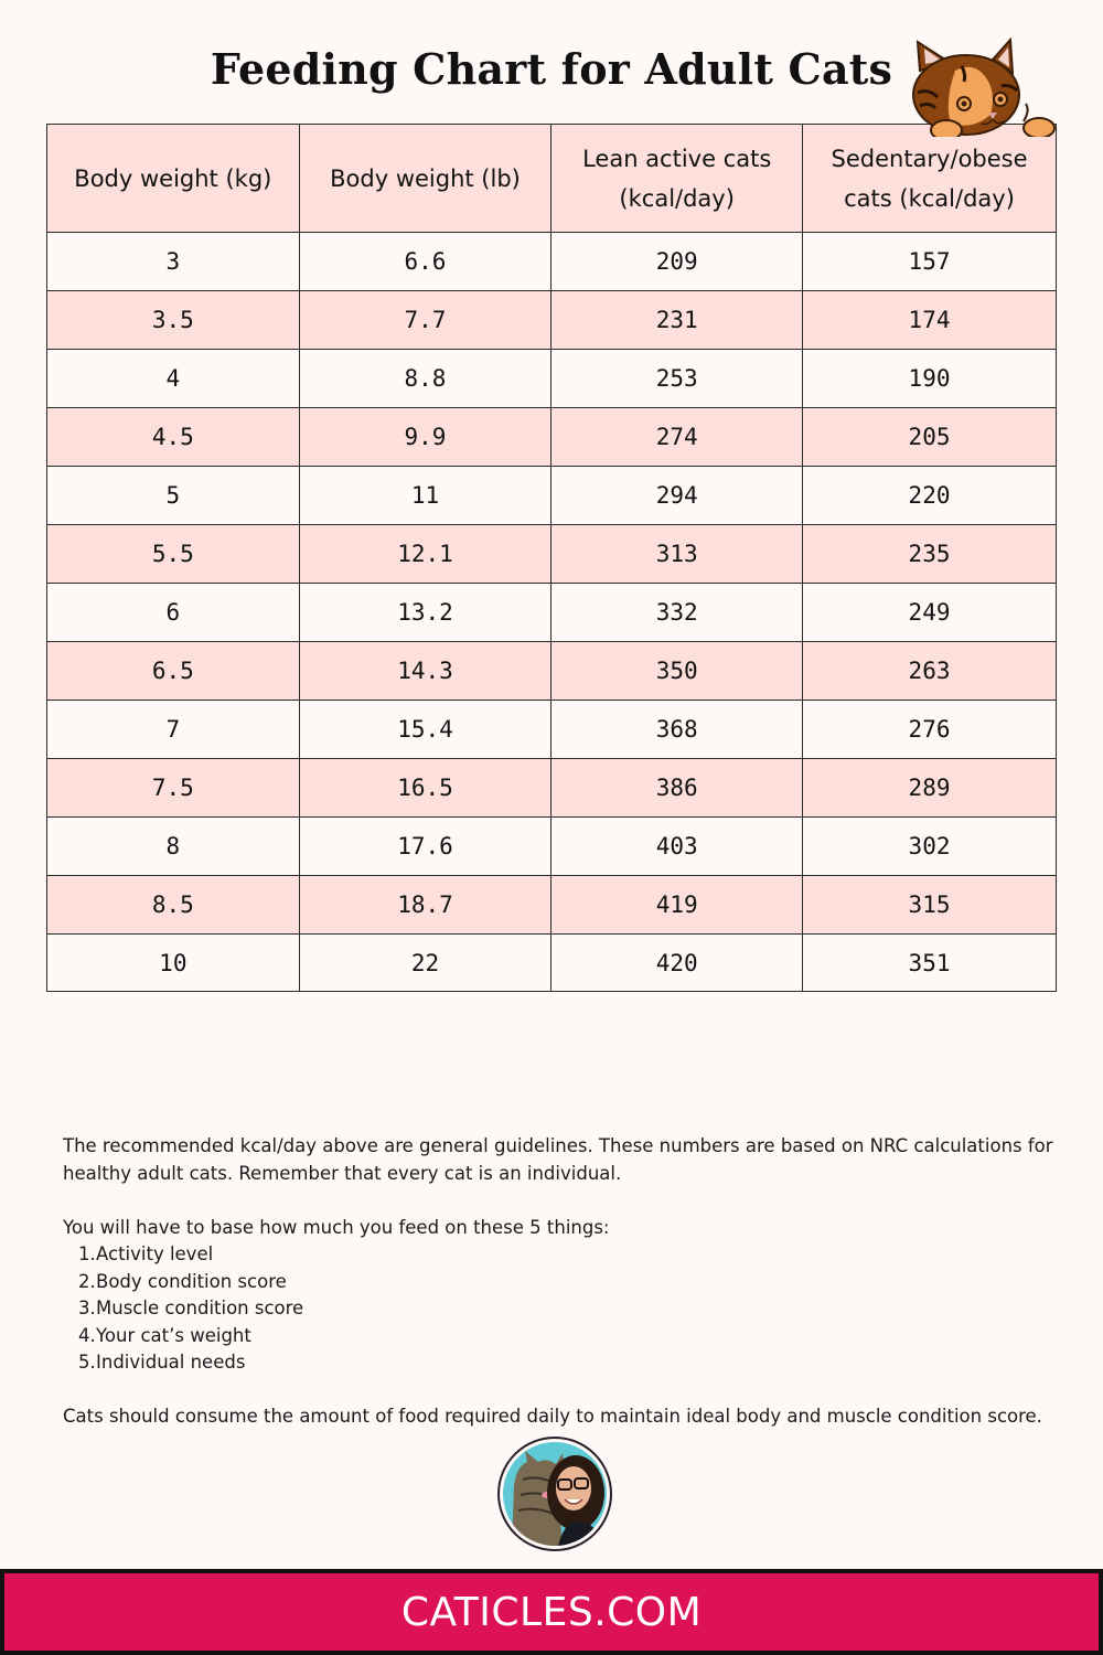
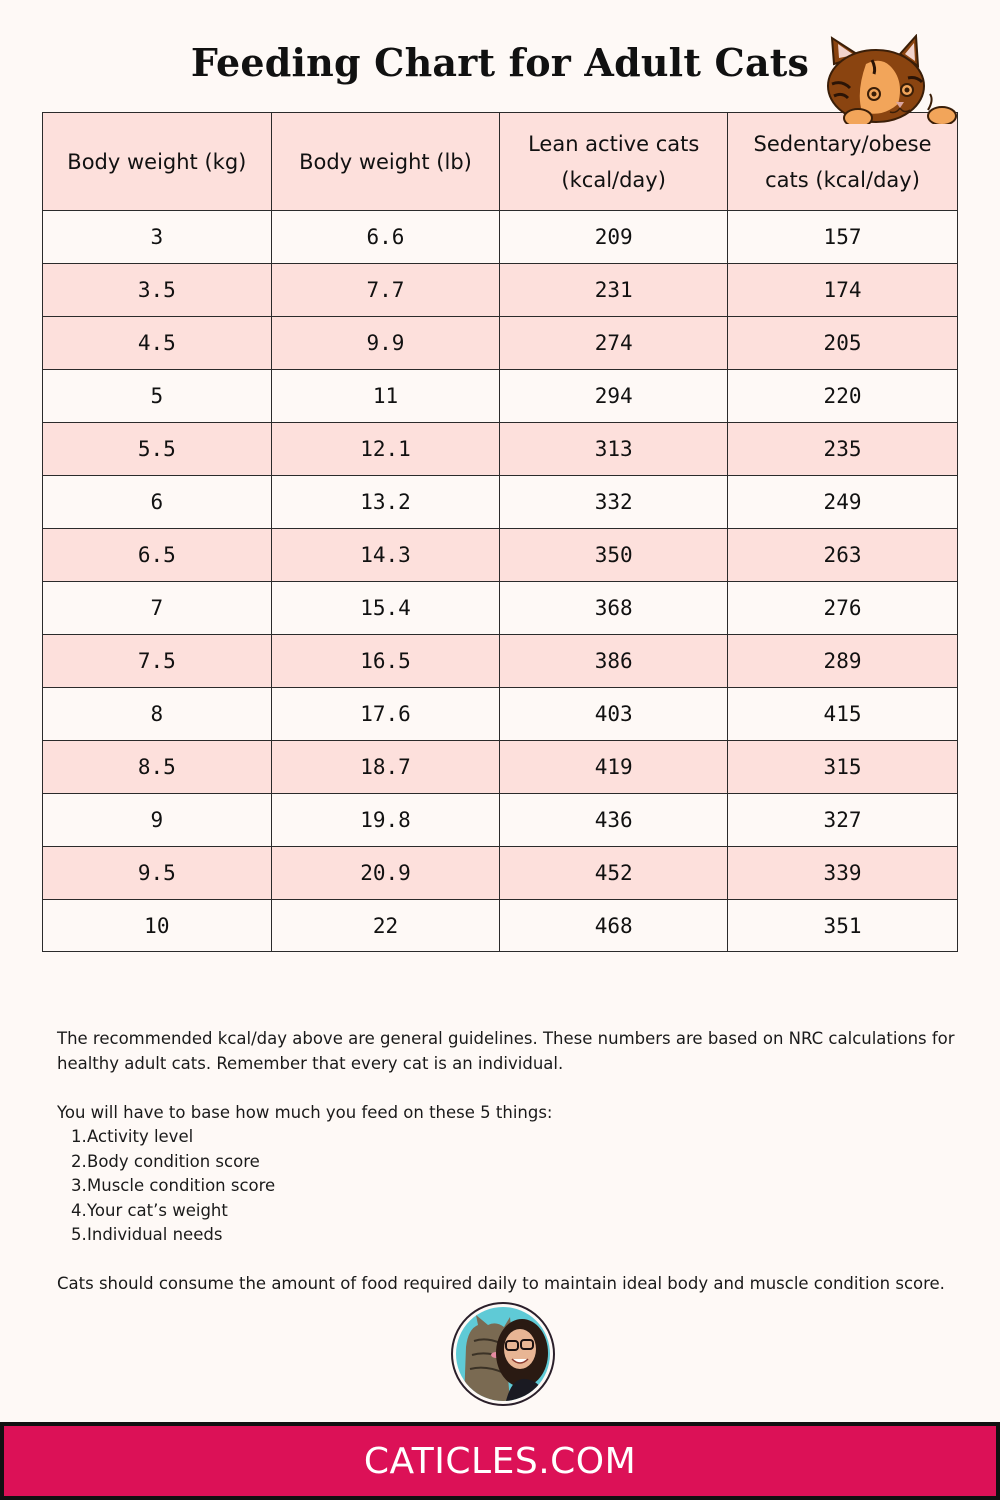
  Feeding Chart for Adult Cats
  Body weight (kg)	Body weight (lb)	Lean active cats (kcal/day)	Sedentary/obese cats (kcal/day)
  3	6.6	209	157
  3.5	7.7	231	174
- 4	8.8	253	190
  4.5	9.9	274	205
  5	11	294	220
  5.5	12.1	313	235
  6	13.2	332	249
  6.5	14.3	350	263
  7	15.4	368	276
  7.5	16.5	386	289
- 8	17.6	403	302
+ 8	17.6	403	415
  8.5	18.7	419	315
+ 9	19.8	436	327
+ 9.5	20.9	452	339
- 10	22	420	351
+ 10	22	468	351
  The recommended kcal/day above are general guidelines. These numbers are based on NRC calculations for healthy adult cats. Remember that every cat is an individual.
  You will have to base how much you feed on these 5 things:
  1.Activity level
  2.Body condition score
  3.Muscle condition score
  4.Your cat’s weight
  5.Individual needs
  Cats should consume the amount of food required daily to maintain ideal body and muscle condition score.
  CATICLES.COM
